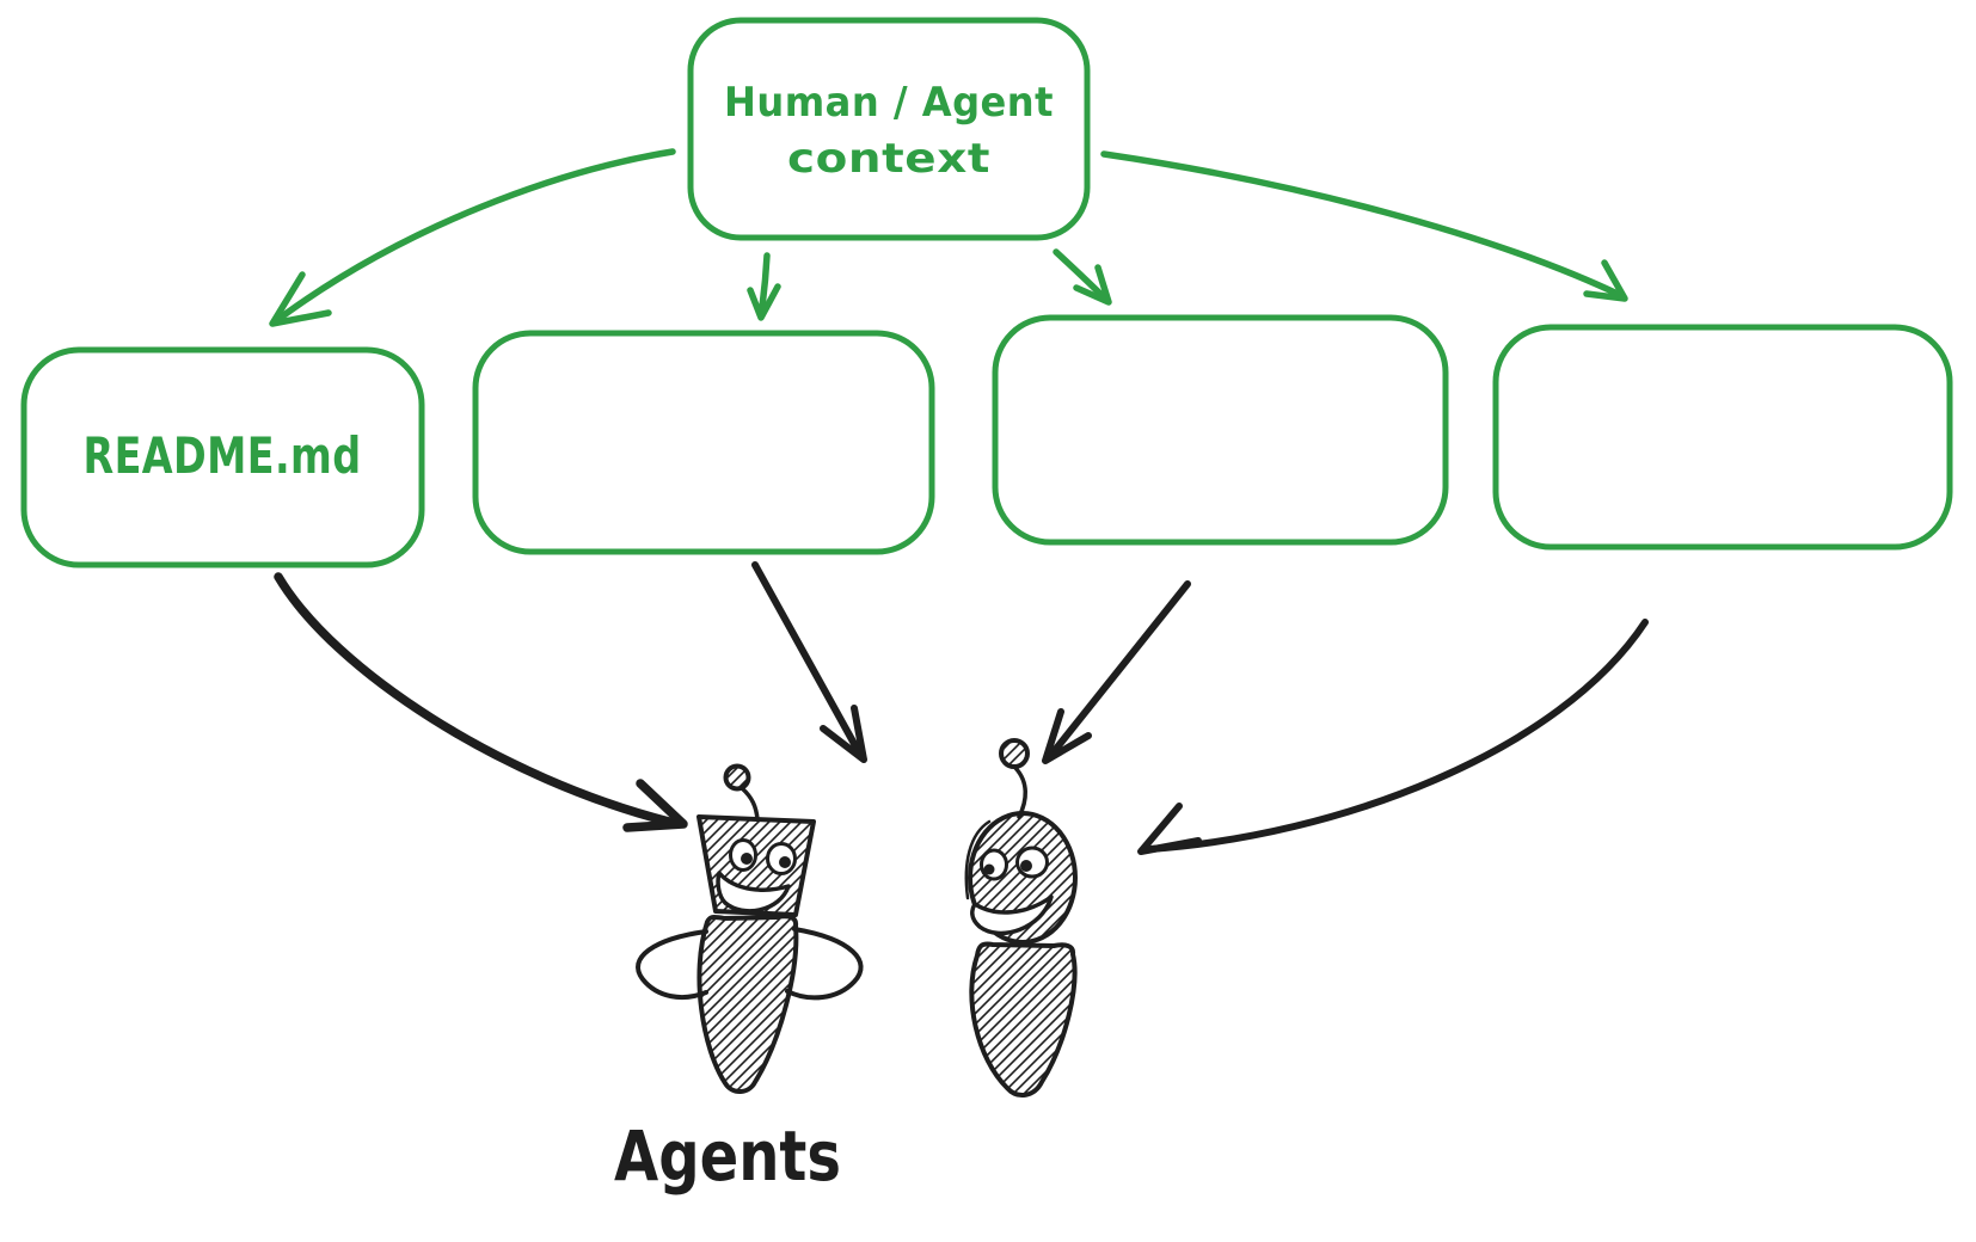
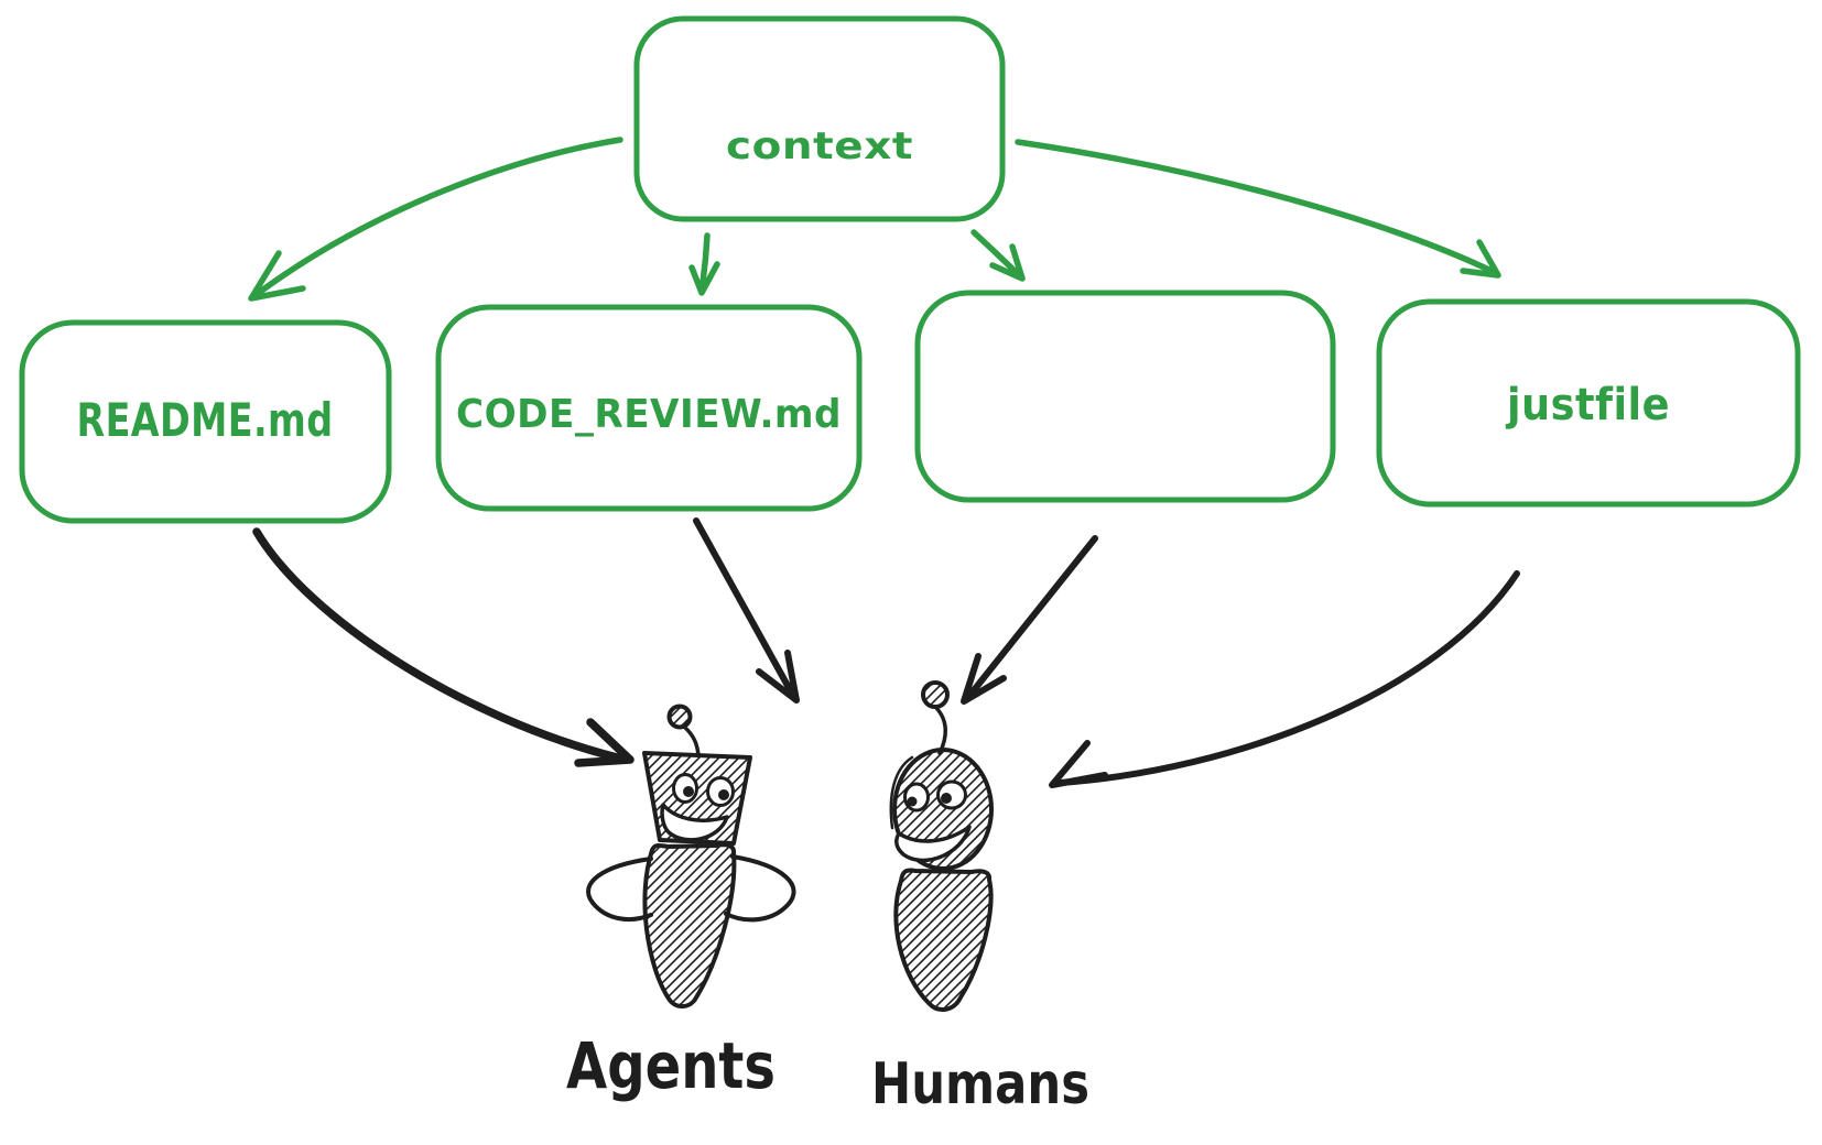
- Human / Agent
  context
  README.md
+ CODE_REVIEW.md
+ justfile
  Agents
+ Humans
